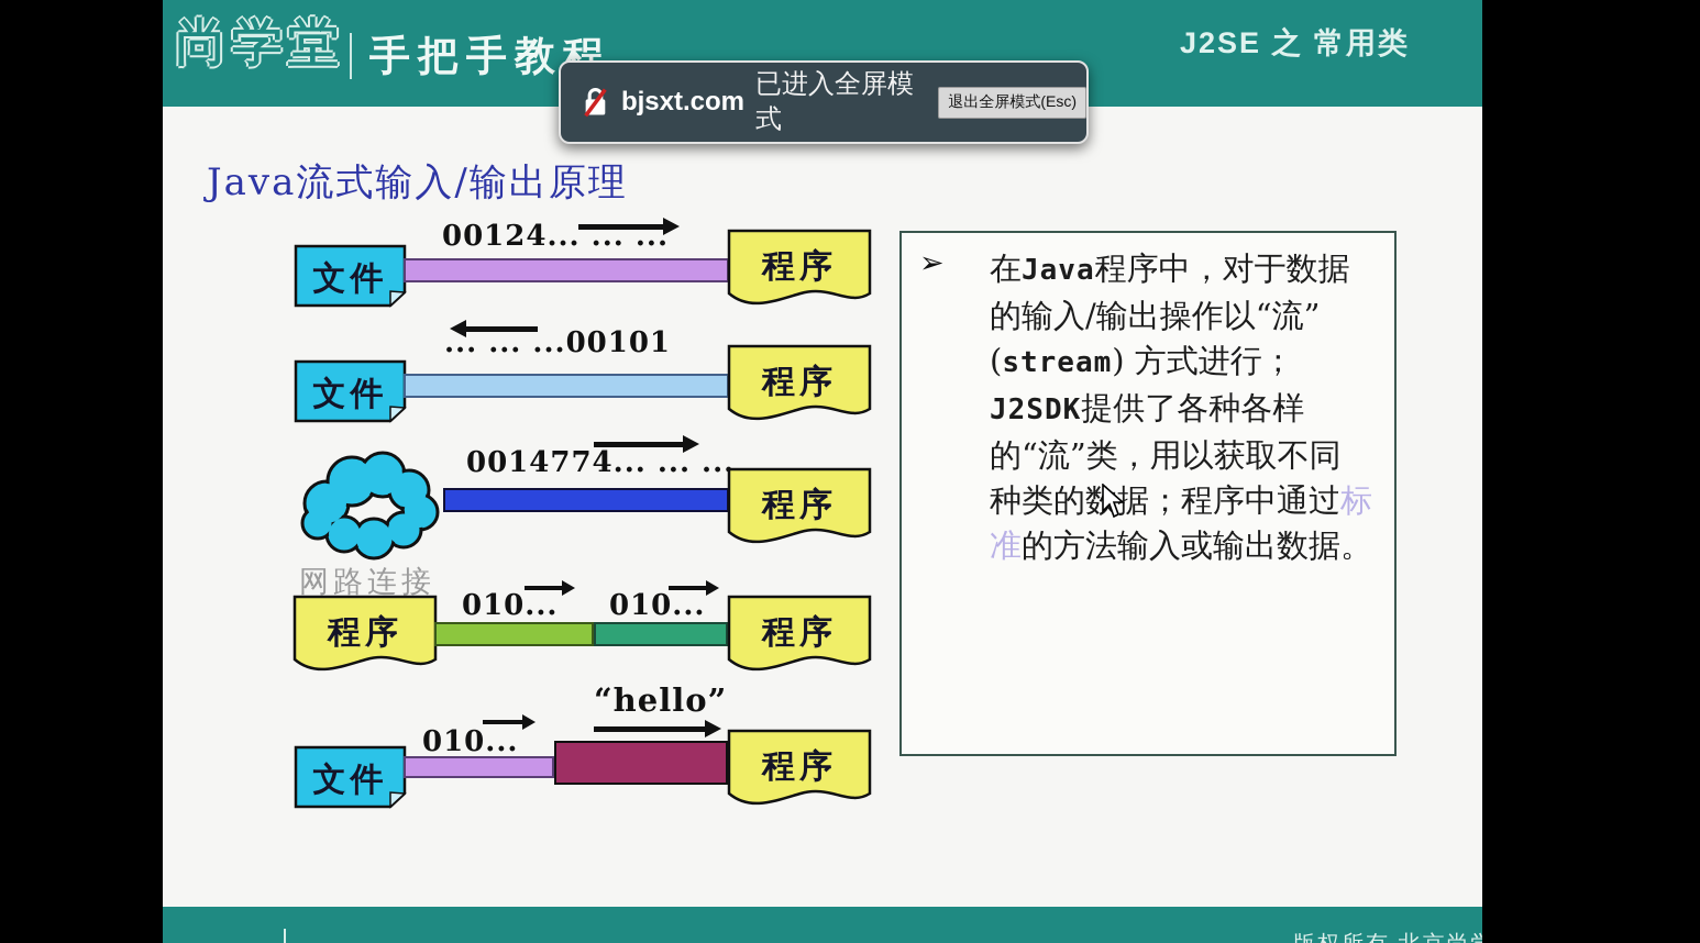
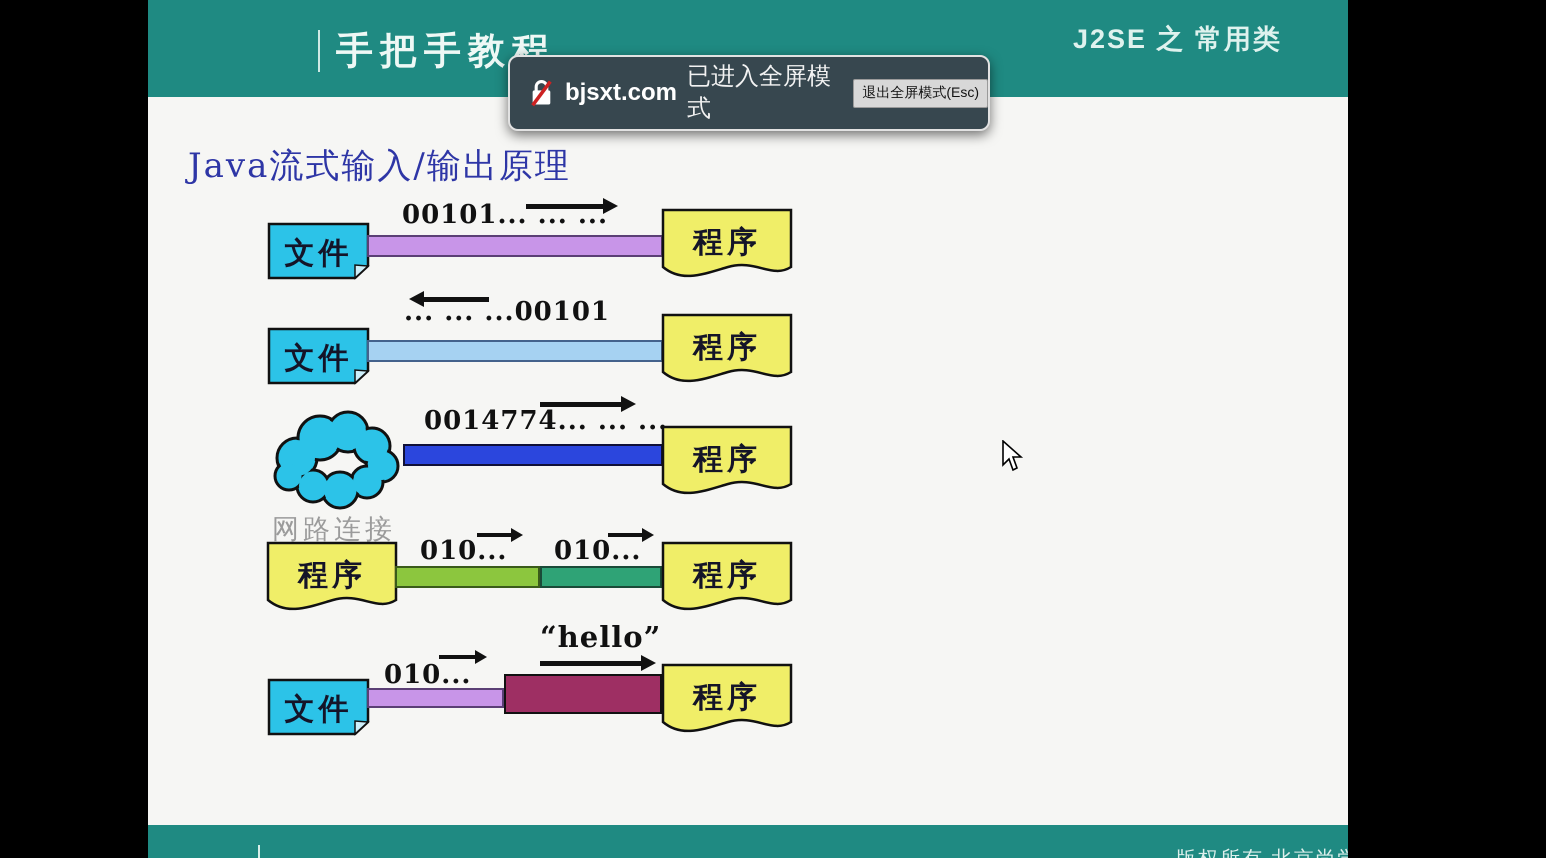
- 尚学堂
  手把手教程
  J2SE 之 常用类
  Java流式输入/输出原理
- 00124... ... ...
+ 00101... ... ...
  文件
  程序
  ... ... ...00101
  文件
  程序
  0014774... ... ...
  程序
  网路连接
  010...
  010...
  程序
  程序
  “hello”
  010...
  文件
  程序
- ➢
- 在Java程序中，对于数据的输入/输出操作以“流” (stream) 方式进行；J2SDK提供了各种各样的“流”类，用以获取不同种类的数据；程序中通过标准的方法输入或输出数据。
  bjsxt.com
  已进入全屏模式
  退出全屏模式(Esc)
